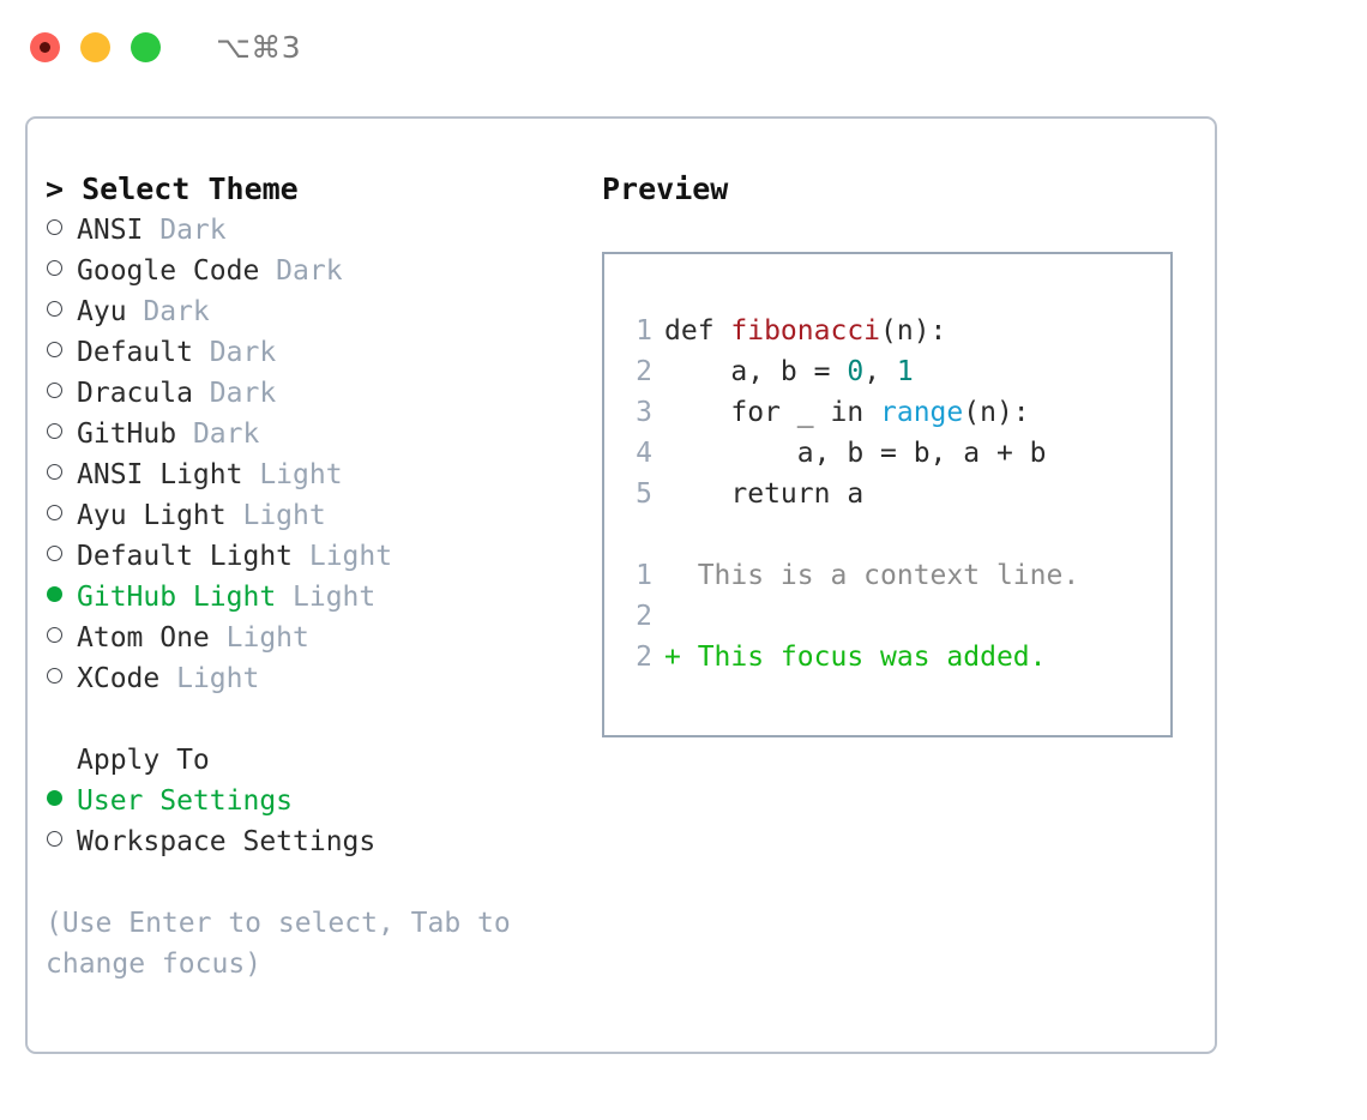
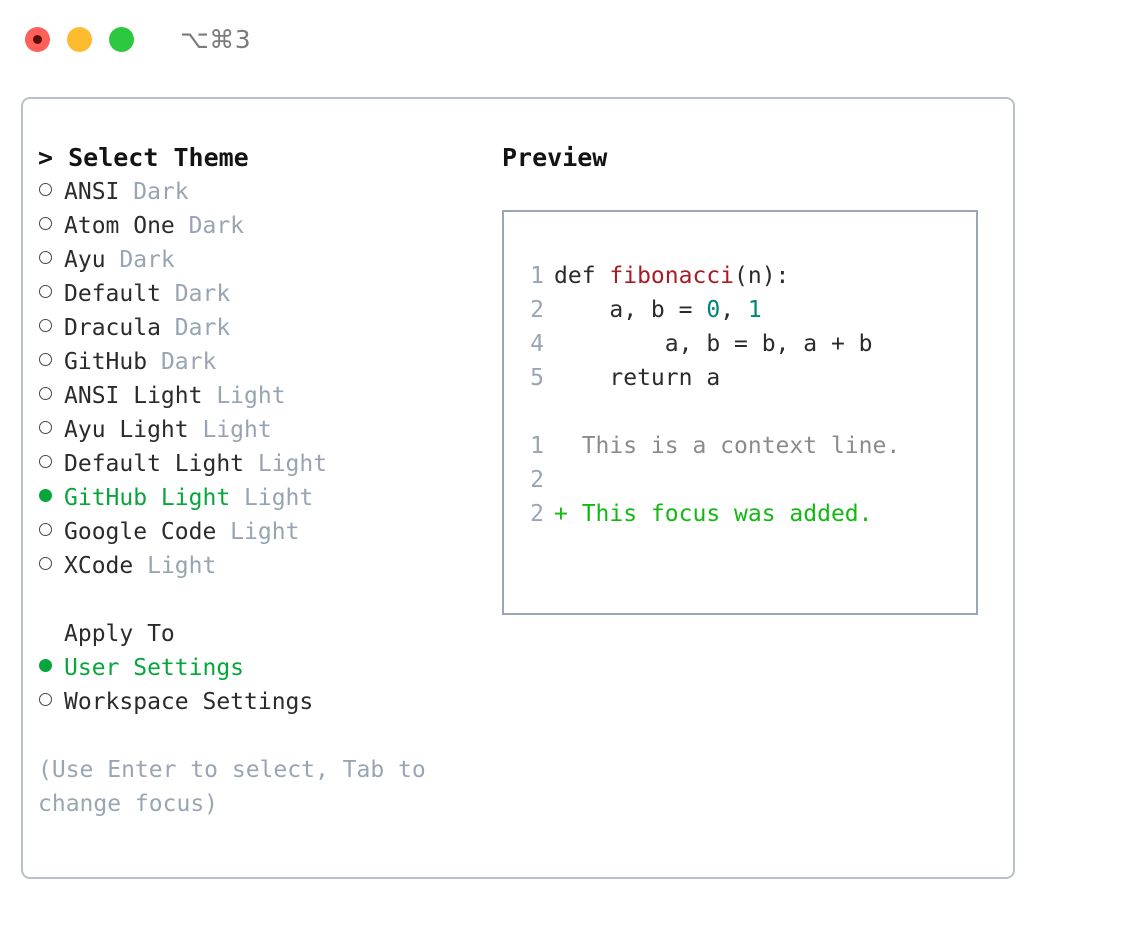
  ⌥⌘3
  > Select Theme
  ANSI
  Dark
- Google Code
+ Atom One
  Dark
  Ayu
  Dark
  Default
  Dark
  Dracula
  Dark
  GitHub
  Dark
  ANSI Light
  Light
  Ayu Light
  Light
  Default Light
  Light
  GitHub Light
  Light
- Atom One
+ Google Code
  Light
  XCode
  Light
  Apply To
  User Settings
  Workspace Settings
  (Use Enter to select, Tab to change focus)
  Preview
  1
  def fibonacci(n):
  2
  a, b = 0, 1
- 3
- for _ in range(n):
  4
  a, b = b, a + b
  5
  return a
  1
  This is a context line.
  2
  2
  + This focus was added.
